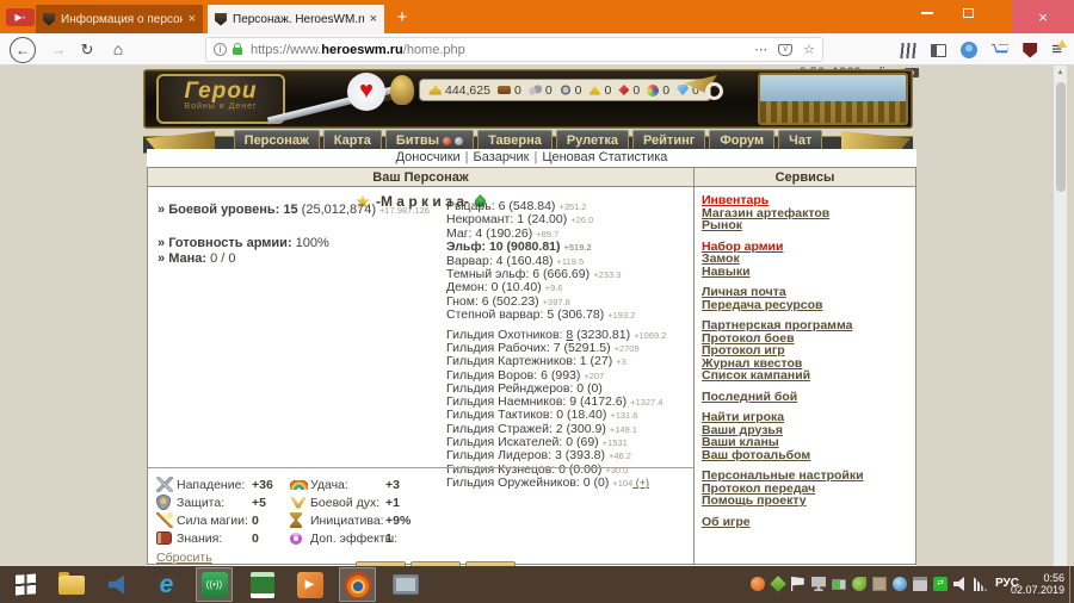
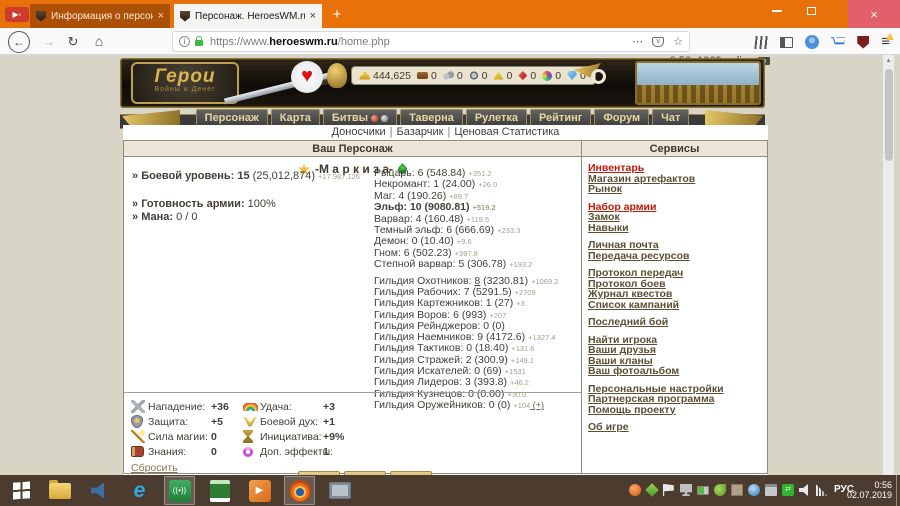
  ▶◦
  Информация о персо
  ×
  Персонаж. HeroesWM.r
  ×
  +
  ×
  ←
  →
  ↻
  ⌂
  https://www.
  heroeswm.ru
  /home.php
  ⋯
  ☆
  ≡
  Герои
  ♥
  444,625
  0
  0
  0
  0
  0
  0
  0
  Персонаж
  Карта
  Битвы
  Таверна
  Рулетка
  Рейтинг
  Форум
  Чат
  Доносчики | Базарчик | Ценовая Статистика
  Ваш Персонаж
  -М а р к и з а-
  » Боевой уровень: 15 (25,012,874) +17.987.126
  » Готовность армии: 100%
  » Мана: 0 / 0
  Рыцарь: 6 (548.84) +351.2
  Некромант: 1 (24.00) +26.0
  Маг: 4 (190.26) +89.7
  Эльф: 10 (9080.81) +519.2
  Варвар: 4 (160.48) +119.5
  Темный эльф: 6 (666.69) +233.3
  Демон: 0 (10.40) +9.6
  Гном: 6 (502.23) +397.8
  Степной варвар: 5 (306.78) +193.2
  Гильдия Охотников: 8 (3230.81) +1069.2
  Гильдия Рабочих: 7 (5291.5) +2709
  Гильдия Картежников: 1 (27) +3
  Гильдия Воров: 6 (993) +207
  Гильдия Рейнджеров: 0 (0)
  Гильдия Наемников: 9 (4172.6) +1327.4
  Гильдия Тактиков: 0 (18.40) +131.6
  Гильдия Стражей: 2 (300.9) +149.1
  Гильдия Искателей: 0 (69) +1531
  Гильдия Лидеров: 3 (393.8) +46.2
  Гильдия Кузнецов: 0 (0.00) +30.0
  Гильдия Оружейников: 0 (0) +104 (+)
  Нападение:
  +36
  Защита:
  +5
  Сила магии:
  0
  Знания:
  0
  Удача:
  +3
  Боевой дух:
  +1
  Инициатива:
  +9%
  Доп. эффекты:
  1
  Сбросить
  Сервисы
  Инвентарь
  Магазин артефактов
  Рынок
  Набор армии
  Замок
  Навыки
  Личная почта
  Передача ресурсов
- Партнерская программа
+ Протокол передач
  Протокол боев
- Протокол игр
  Журнал квестов
  Список кампаний
  Последний бой
  Найти игрока
  Ваши друзья
  Ваши кланы
  Ваш фотоальбом
  Персональные настройки
- Протокол передач
+ Партнерская программа
  Помощь проекту
  Об игре
  e
  ((•))
  ▶
  РУС
  0:56
  02.07.2019
